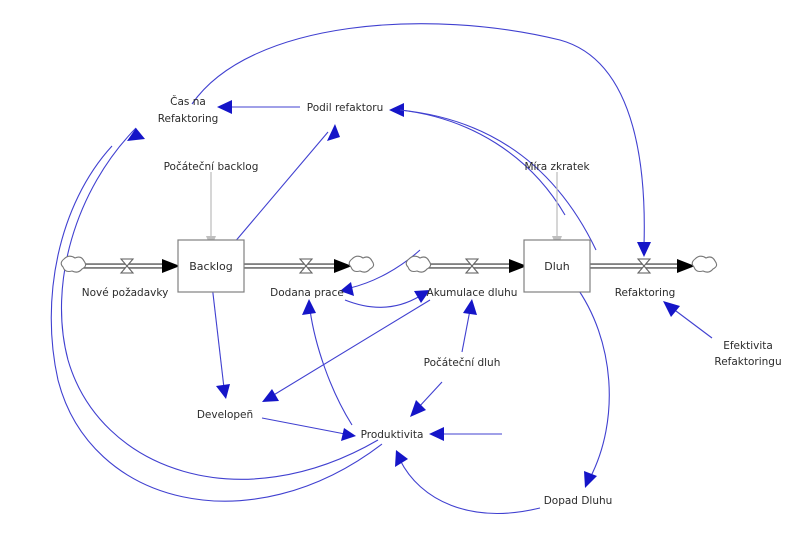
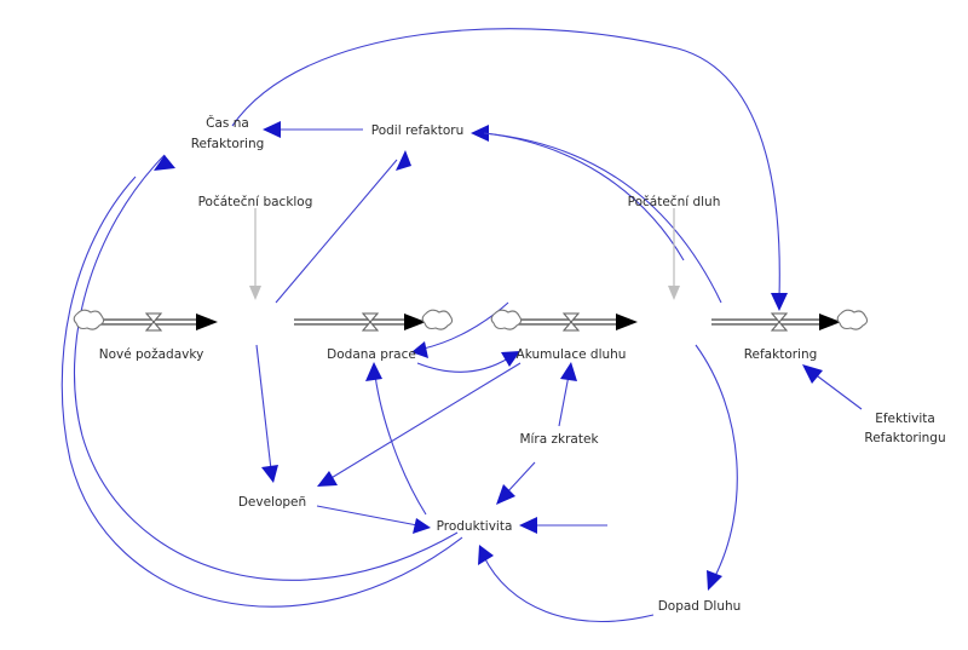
- Backlog
- Dluh
  Nové požadavky
  Dodana prace
  Akumulace dluhu
  Refaktoring
  Čas na
  Refaktoring
  Podil refaktoru
  Počáteční backlog
- Míra zkratek
+ Počáteční dluh
  Developeñ
  Produktivita
- Počáteční dluh
+ Míra zkratek
  Efektivita
  Refaktoringu
  Dopad Dluhu
